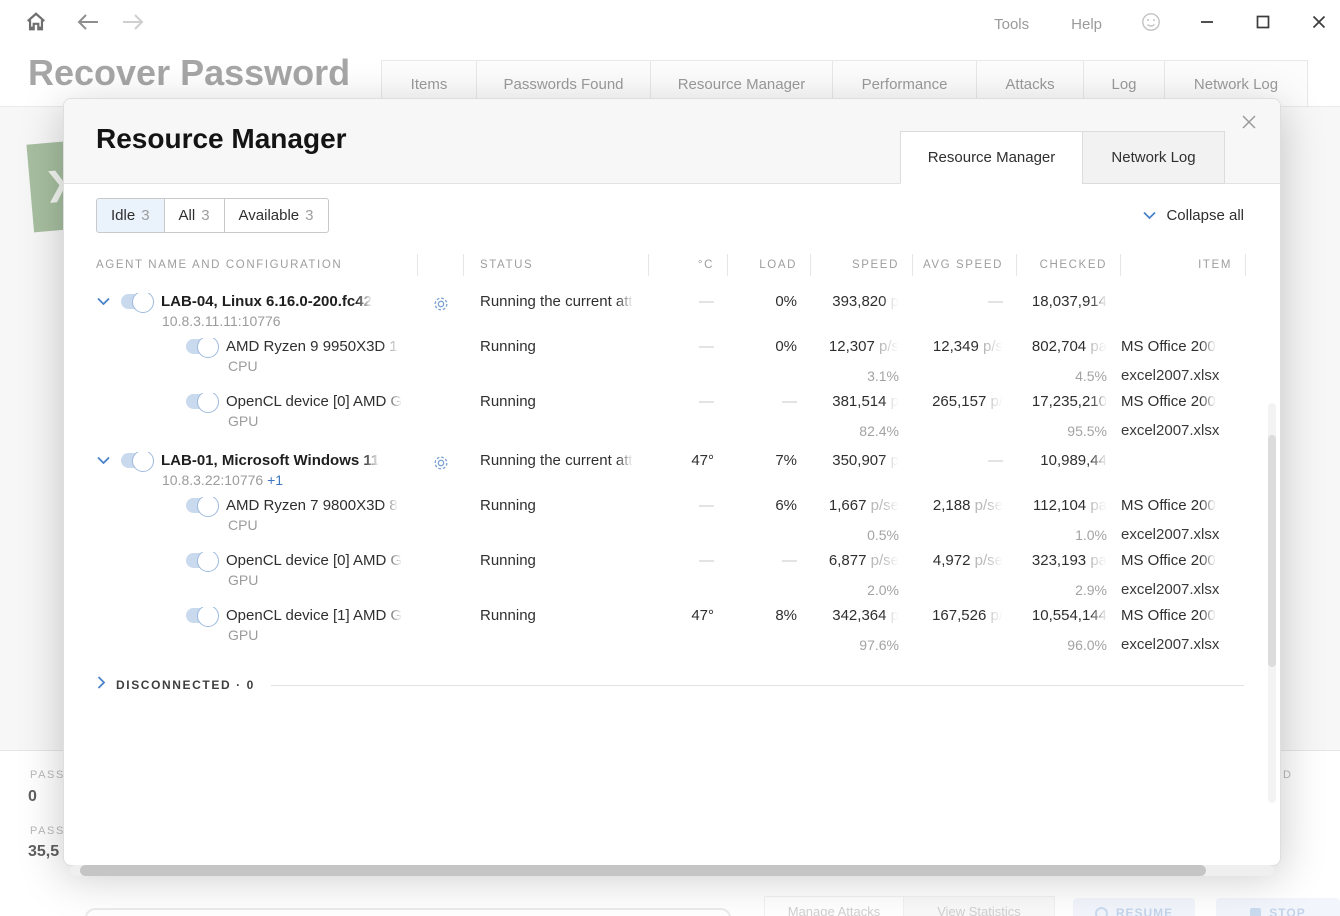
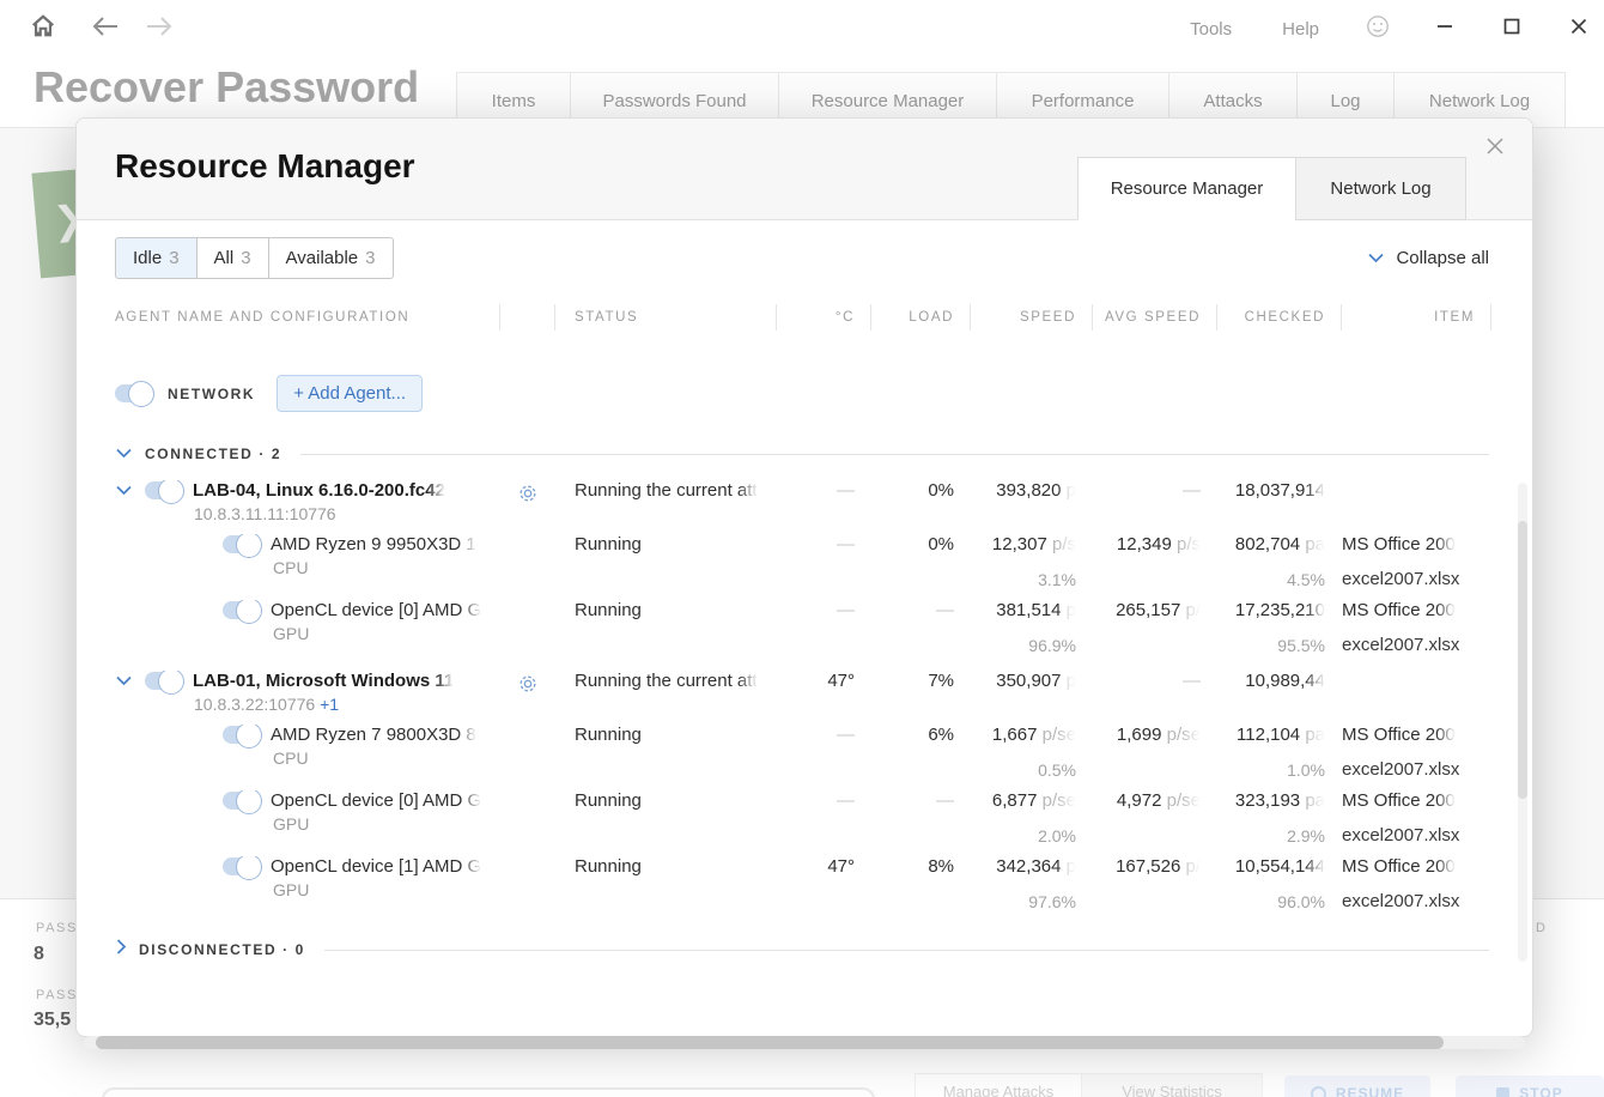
  Tools
  Help
  Recover Password
  Items
  Passwords Found
  Resource Manager
  Performance
  Attacks
  Log
  Network Log
  PASS
- 0
+ 8
  PASS
  35,5
  D
  Manage Attacks
  View Statistics
  RESUME
  STOP
  Resource Manager
  Resource Manager
  Network Log
  Idle
  3
  All
  3
  Available
  3
  Collapse all
  AGENT NAME AND CONFIGURATION
  STATUS
  °C
  LOAD
  SPEED
  AVG SPEED
  CHECKED
  ITEM
+ NETWORK
+ + Add Agent...
+ CONNECTED · 2
  LAB-04, Linux 6.16.0-200.fc42
  10.8.3.11.11:10776
  Running the current att
  —
  0%
  393,820 p
  —
  18,037,914
  AMD Ryzen 9 9950X3D 1
  CPU
  Running
  —
  0%
  12,307 p/s
  3.1%
  12,349 p/s
  802,704 pa
  4.5%
  MS Office 200
  excel2007.xlsx
  OpenCL device [0] AMD G
  GPU
  Running
  —
  —
  381,514 p
- 82.4%
+ 96.9%
  265,157 p/
  17,235,210
  95.5%
  MS Office 200
  excel2007.xlsx
  LAB-01, Microsoft Windows 11
  10.8.3.22:10776 +1
  Running the current att
  47°
  7%
  350,907 p
  —
  10,989,44
  AMD Ryzen 7 9800X3D 8
  CPU
  Running
  —
  6%
  1,667 p/se
  0.5%
- 2,188 p/se
+ 1,699 p/se
  112,104 pa
  1.0%
  MS Office 200
  excel2007.xlsx
  OpenCL device [0] AMD G
  GPU
  Running
  —
  —
  6,877 p/se
  2.0%
  4,972 p/se
  323,193 pa
  2.9%
  MS Office 200
  excel2007.xlsx
  OpenCL device [1] AMD G
  GPU
  Running
  47°
  8%
  342,364 p
  97.6%
  167,526 p/
  10,554,144
  96.0%
  MS Office 200
  excel2007.xlsx
  DISCONNECTED · 0
